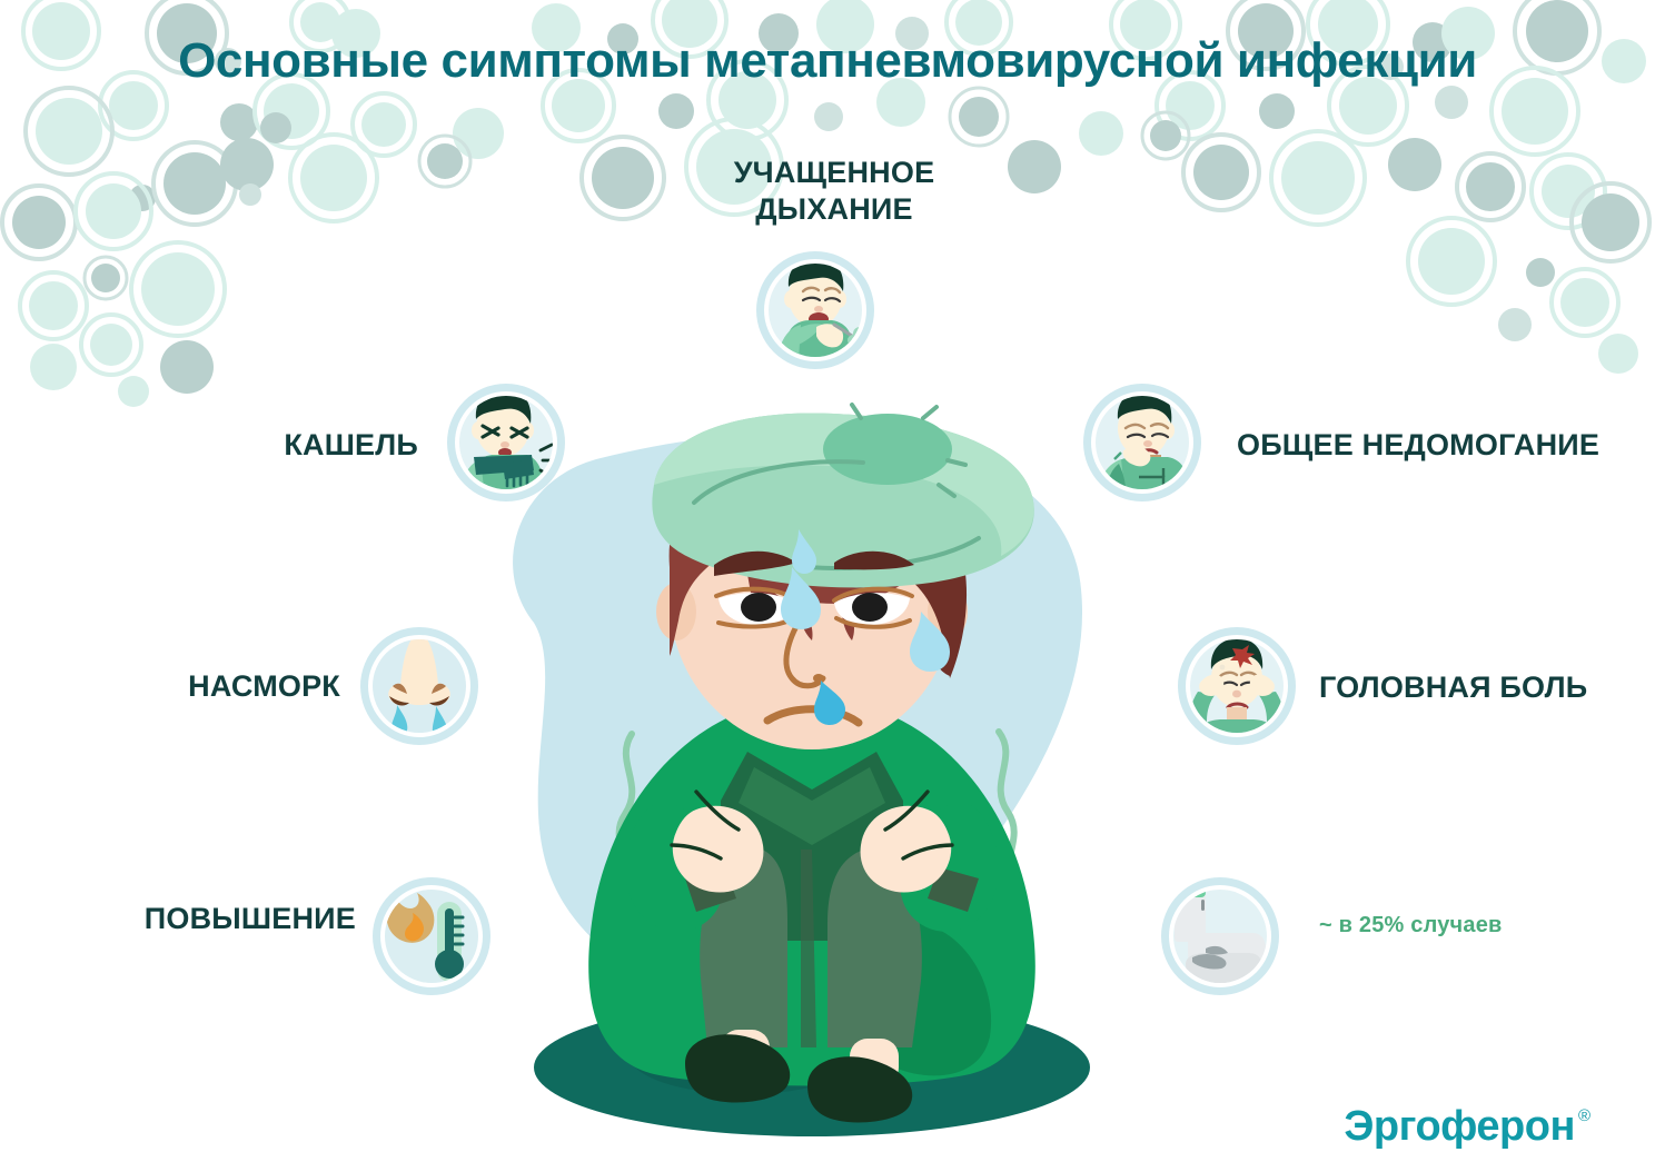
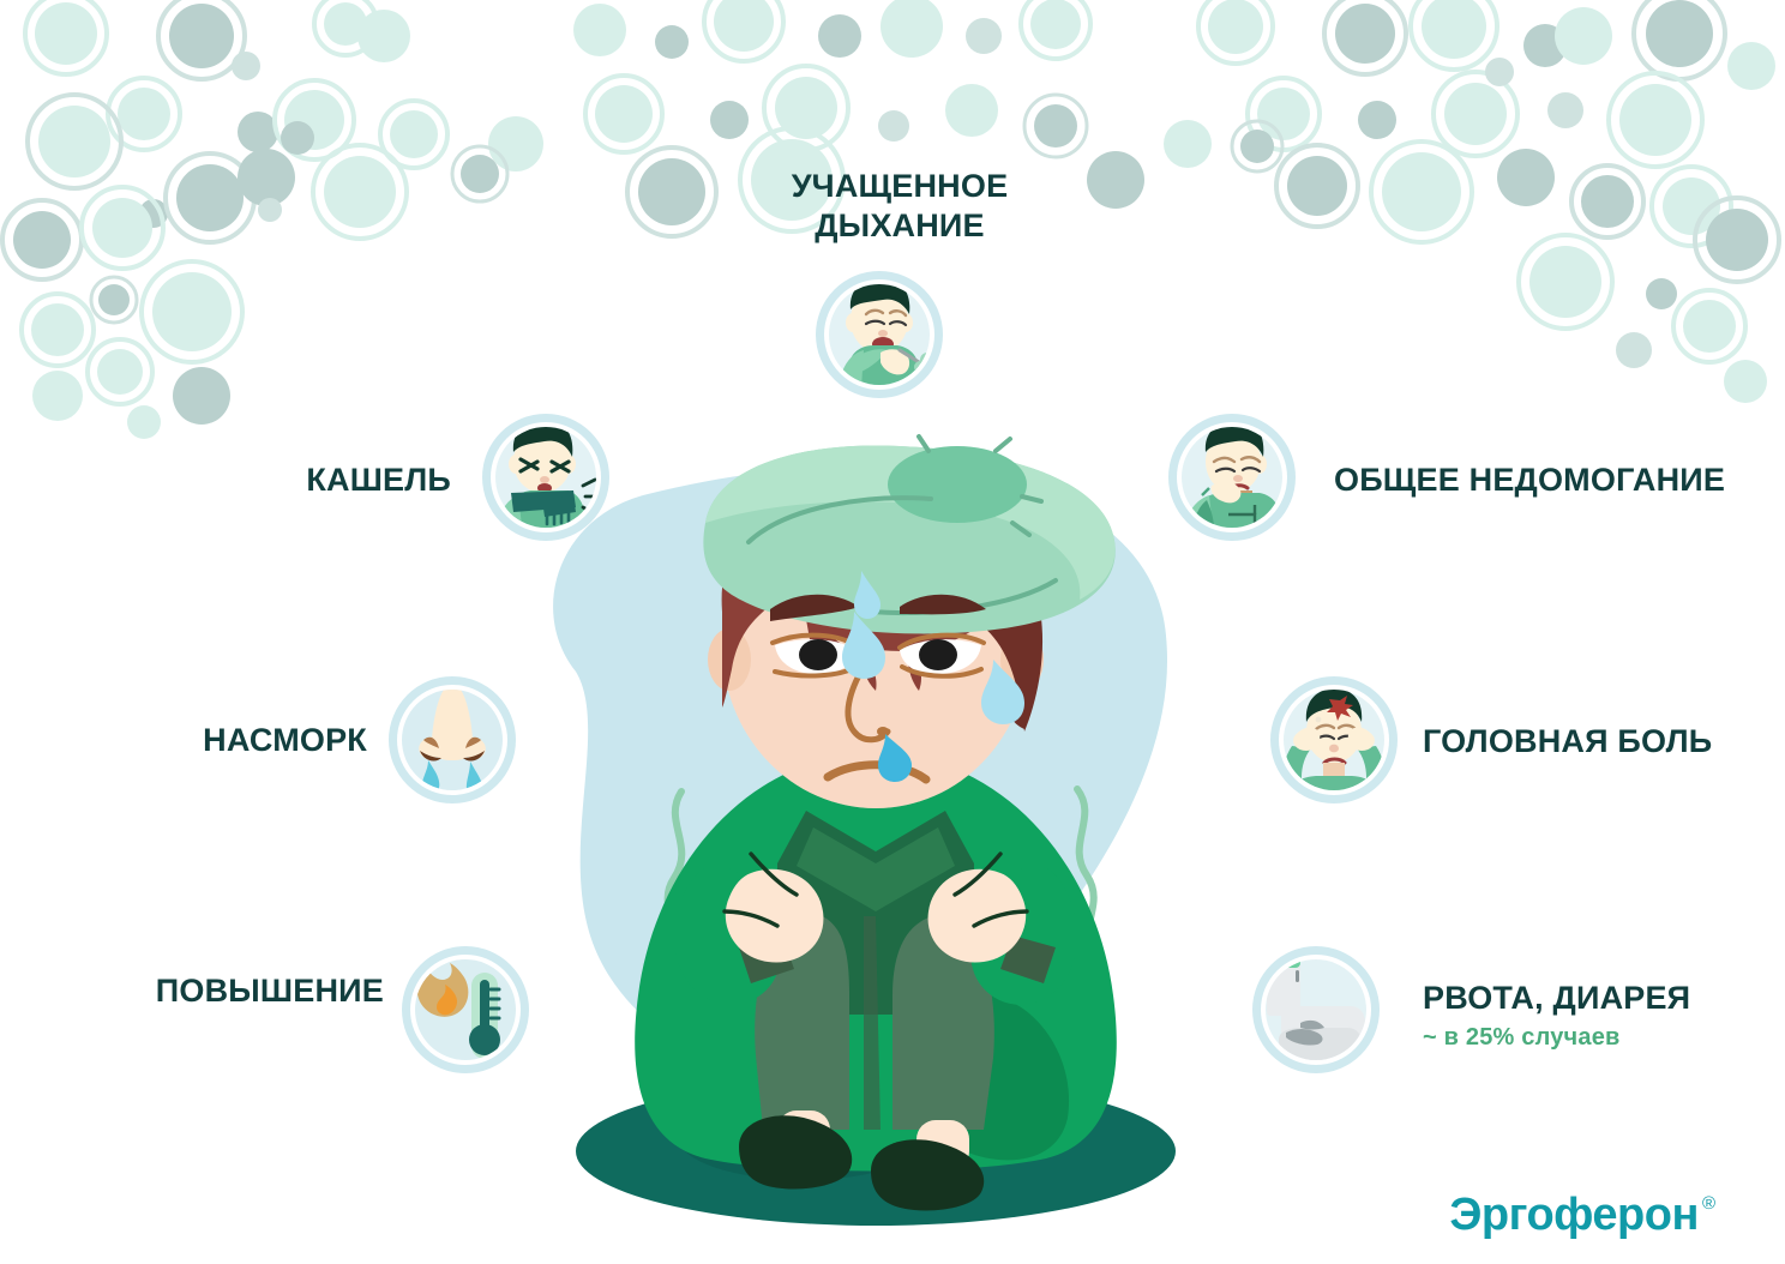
- Основные симптомы метапневмовирусной инфекции
  УЧАЩЕННОЕ
  ДЫХАНИЕ
  КАШЕЛЬ
  НАСМОРК
  ПОВЫШЕНИЕ
  ОБЩЕЕ НЕДОМОГАНИЕ
  ГОЛОВНАЯ БОЛЬ
+ РВОТА, ДИАРЕЯ
  ~ в 25% случаев
  Эргоферон
  ®
